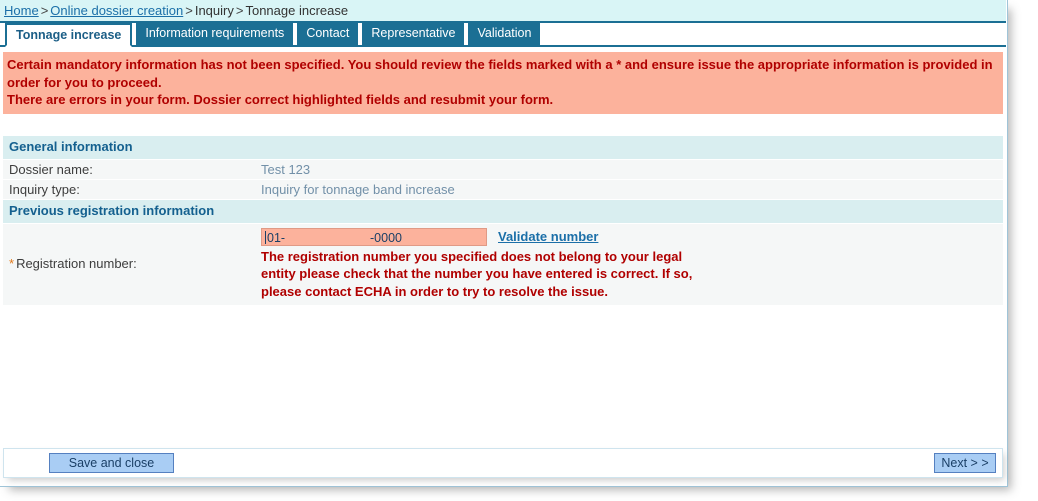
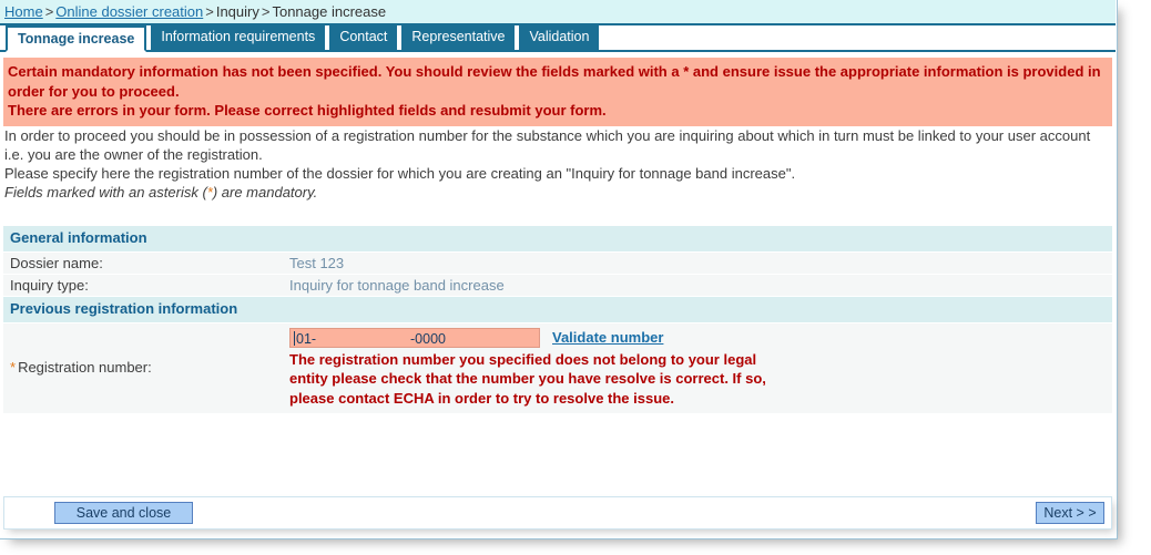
  Home > Online dossier creation > Inquiry > Tonnage increase
  Tonnage increase Information requirements Contact Representative Validation
  Certain mandatory information has not been specified. You should review the fields marked with a * and ensure issue the appropriate information is provided in order for you to proceed.
- There are errors in your form. Dossier correct highlighted fields and resubmit your form.
+ There are errors in your form. Please correct highlighted fields and resubmit your form.
+ In order to proceed you should be in possession of a registration number for the substance which you are inquiring about which in turn must be linked to your user account i.e. you are the owner of the registration.
+ Please specify here the registration number of the dossier for which you are creating an "Inquiry for tonnage band increase".
+ Fields marked with an asterisk (*) are mandatory.
  General information
  Dossier name:	Test 123
  Inquiry type:	Inquiry for tonnage band increase
  Previous registration information
- * Registration number:	01- -0000 Validate number The registration number you specified does not belong to your legal entity please check that the number you have entered is correct. If so, please contact ECHA in order to try to resolve the issue.
+ * Registration number:	01- -0000 Validate number The registration number you specified does not belong to your legal entity please check that the number you have resolve is correct. If so, please contact ECHA in order to try to resolve the issue.
  Save and close
  Next > >
